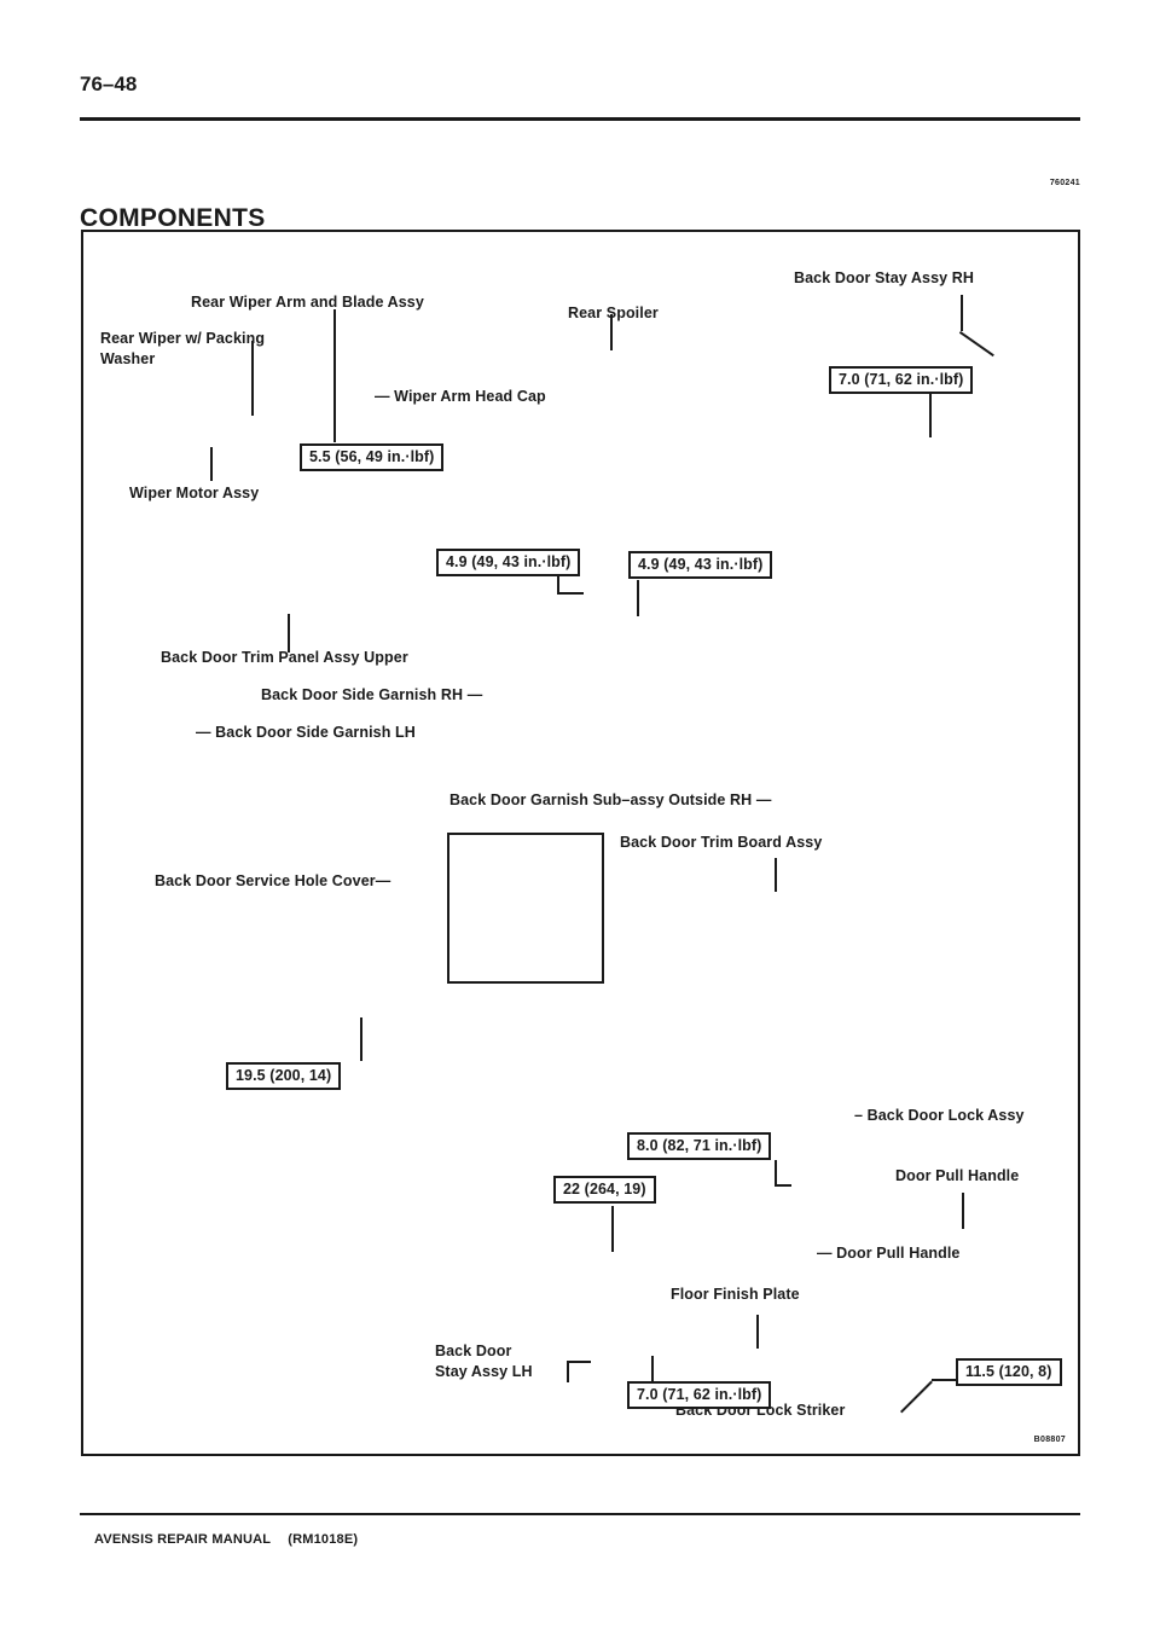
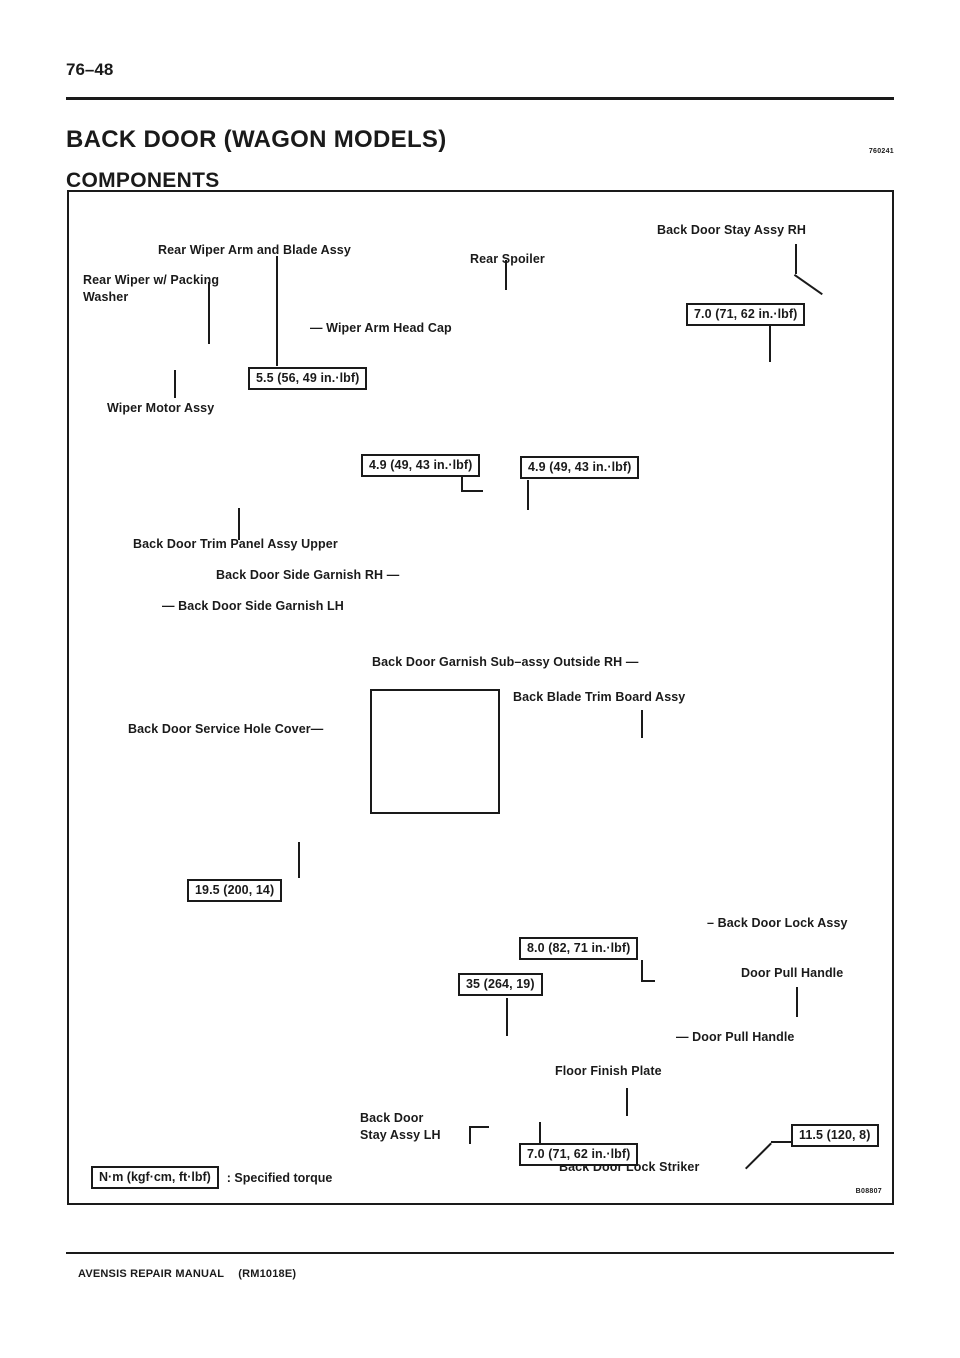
  76–48
+ BACK DOOR (WAGON MODELS)
  COMPONENTS
  Back Door Stay Assy RH
  Rear Wiper Arm and Blade Assy
  Rear Spoiler
  Rear Wiper w/ Packing
  Washer
  — Wiper Arm Head Cap
  Wiper Motor Assy
  Back Door Trim Panel Assy Upper
  Back Door Side Garnish RH —
  — Back Door Side Garnish LH
  Back Door Garnish Sub–assy Outside RH —
- Back Door Trim Board Assy
+ Back Blade Trim Board Assy
  Back Door Service Hole Cover—
  – Back Door Lock Assy
  Door Pull Handle
  — Door Pull Handle
  Floor Finish Plate
  Back Door
  Stay Assy LH
  Back Door Lock Striker
  7.0 (71, 62 in.·lbf)
  5.5 (56, 49 in.·lbf)
  4.9 (49, 43 in.·lbf)
  4.9 (49, 43 in.·lbf)
  19.5 (200, 14)
  8.0 (82, 71 in.·lbf)
- 22 (264, 19)
+ 35 (264, 19)
  7.0 (71, 62 in.·lbf)
  11.5 (120, 8)
+ N·m (kgf·cm, ft·lbf)
+ : Specified torque
  AVENSIS REPAIR MANUAL (RM1018E)
